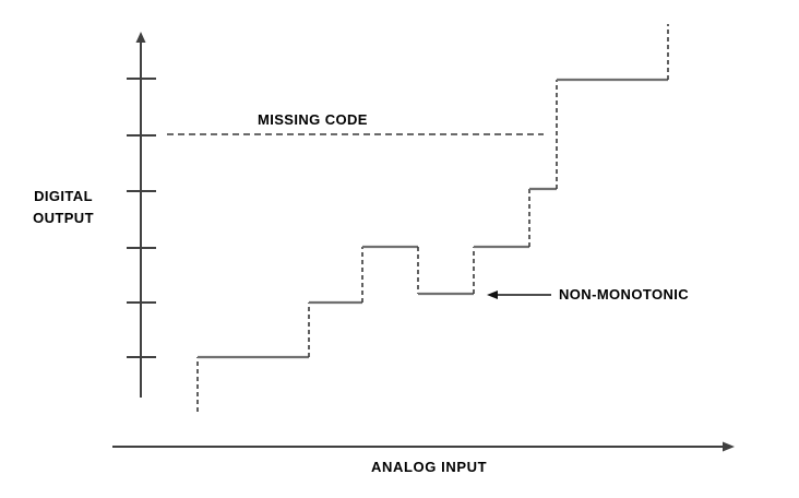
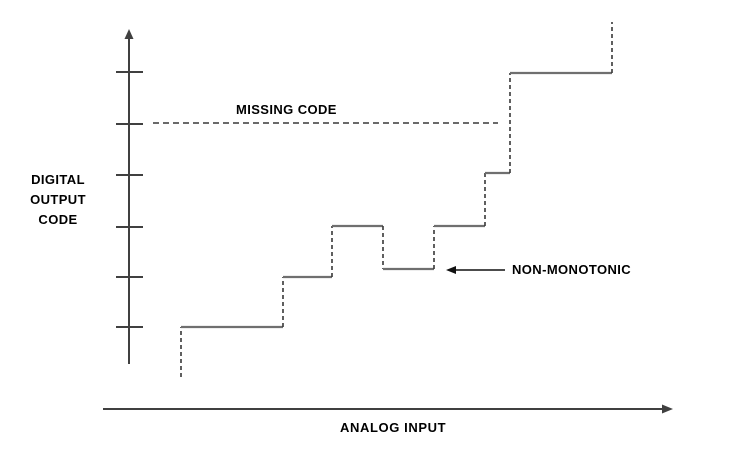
  DIGITAL
  OUTPUT
+ CODE
  MISSING CODE
  NON-MONOTONIC
  ANALOG INPUT
